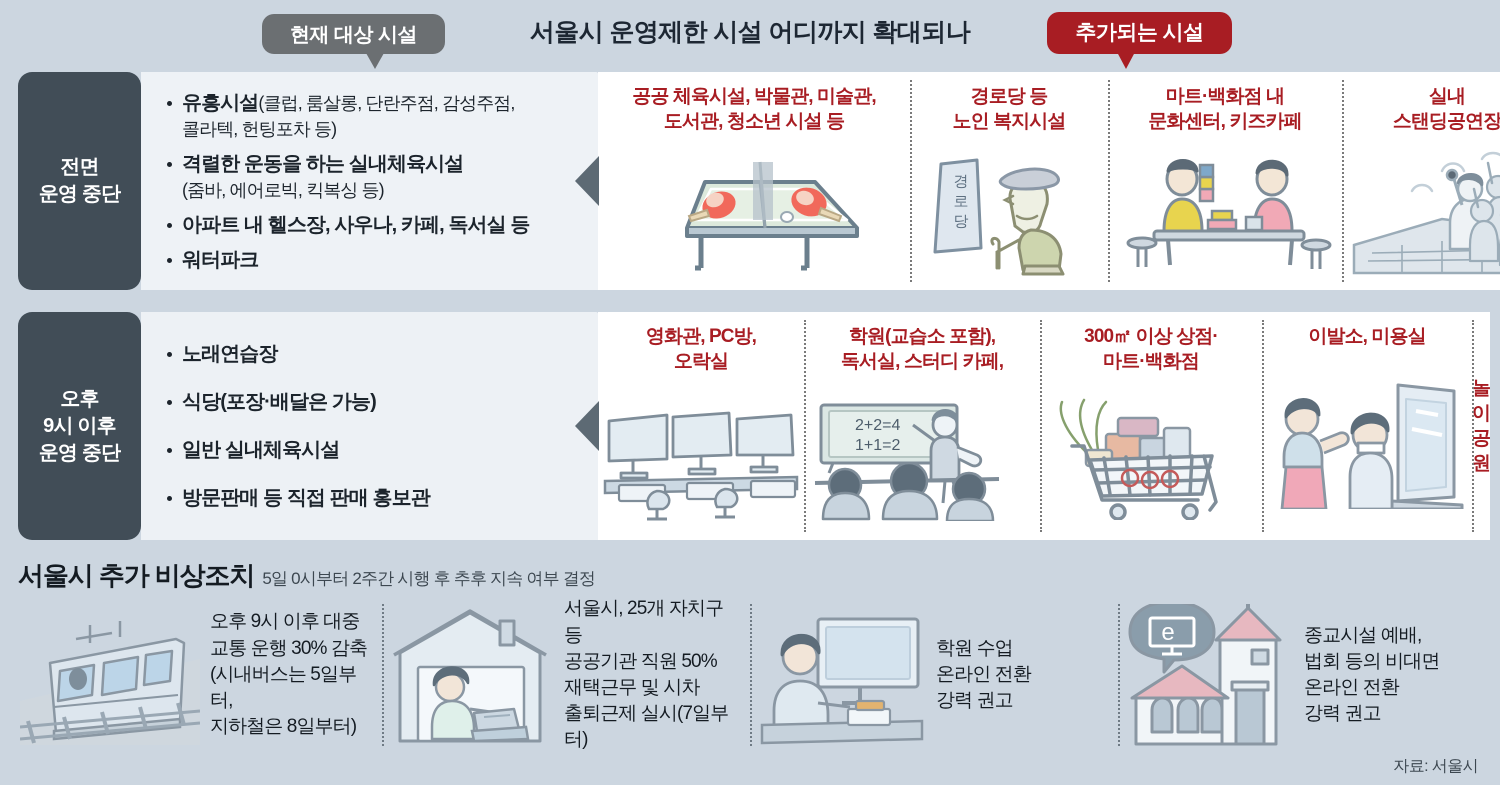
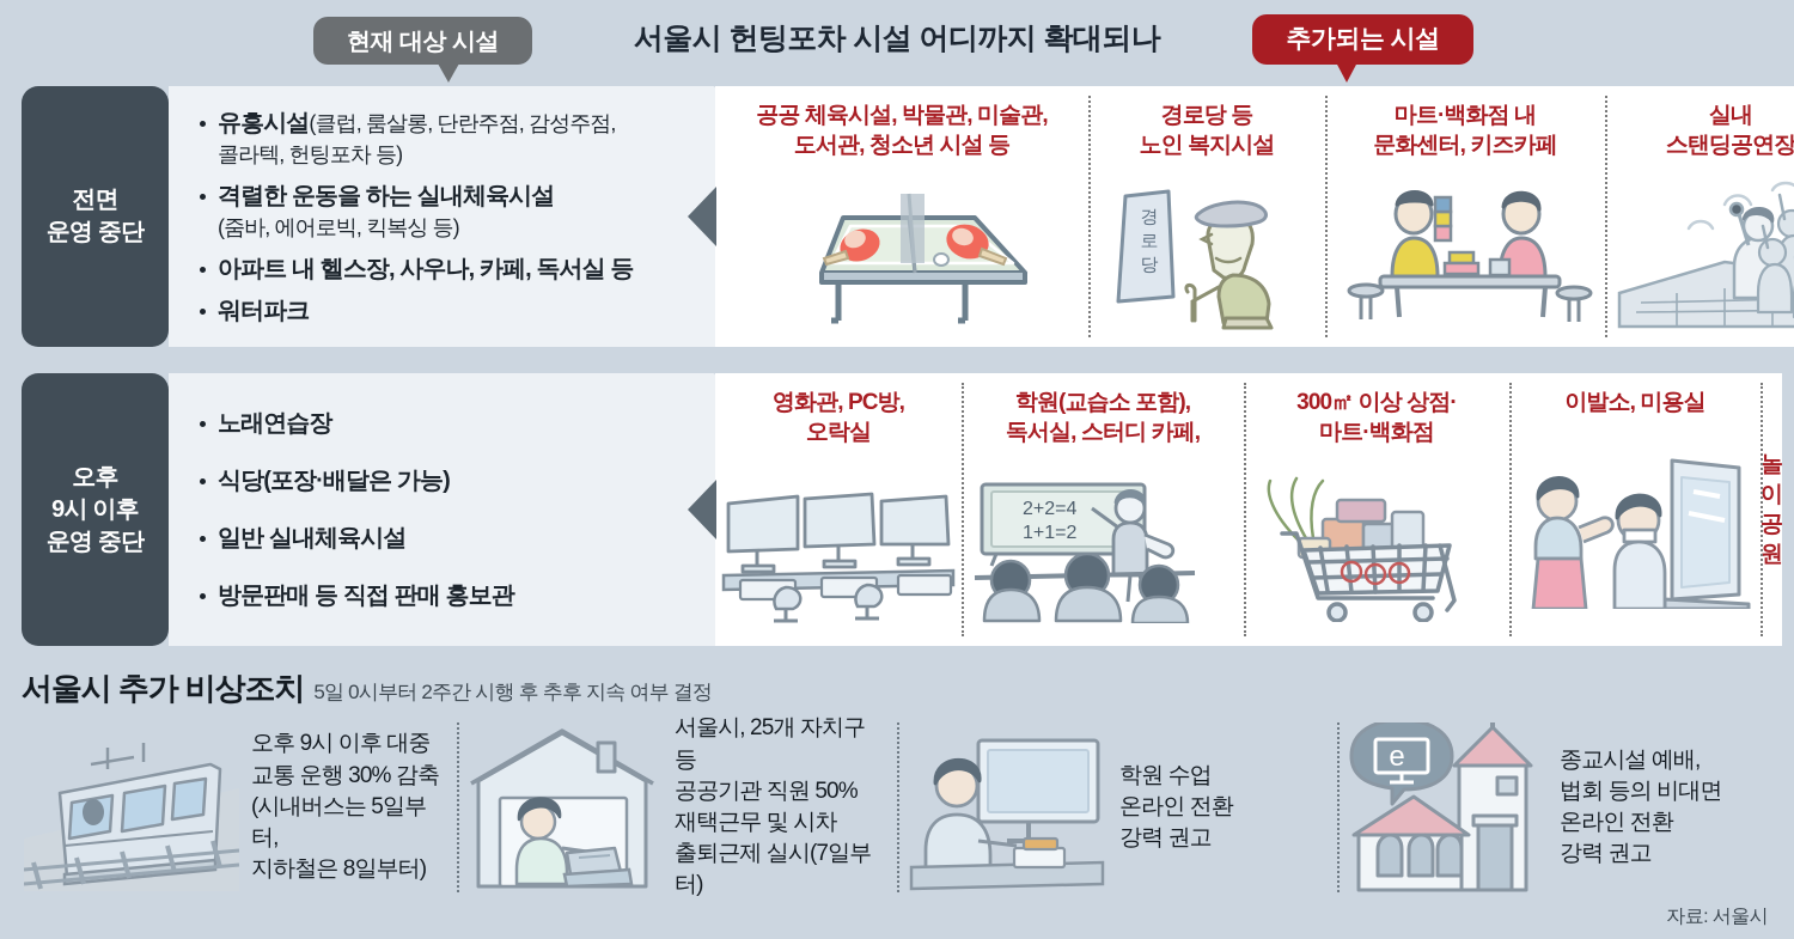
  현재 대상 시설
- 서울시 운영제한 시설 어디까지 확대되나
+ 서울시 헌팅포차 시설 어디까지 확대되나
  추가되는 시설
  전면
  운영 중단
  유흥시설(클럽, 룸살롱, 단란주점, 감성주점,
  콜라텍, 헌팅포차 등)
  격렬한 운동을 하는 실내체육시설
  (줌바, 에어로빅, 킥복싱 등)
  아파트 내 헬스장, 사우나, 카페, 독서실 등
  워터파크
  공공 체육시설, 박물관, 미술관,
  도서관, 청소년 시설 등
  경로당 등
  노인 복지시설
  경
  로
  당
  마트·백화점 내
  문화센터, 키즈카페
  실내
  스탠딩공연장
  오후
  9시 이후
  운영 중단
  노래연습장
  식당(포장·배달은 가능)
  일반 실내체육시설
  방문판매 등 직접 판매 홍보관
  영화관, PC방,
  오락실
  학원(교습소 포함),
  독서실, 스터디 카페,
  2+2=4
  1+1=2
  300㎡ 이상 상점·
  마트·백화점
  이발소, 미용실
  놀이
  공원
  서울시 추가 비상조치
  5일 0시부터 2주간 시행 후 추후 지속 여부 결정
  오후 9시 이후 대중
  교통 운행 30% 감축
  (시내버스는 5일부터,
  지하철은 8일부터)
  서울시, 25개 자치구 등
  공공기관 직원 50%
  재택근무 및 시차
  출퇴근제 실시(7일부터)
  학원 수업
  온라인 전환
  강력 권고
  e
  종교시설 예배,
  법회 등의 비대면
  온라인 전환
  강력 권고
  자료: 서울시
